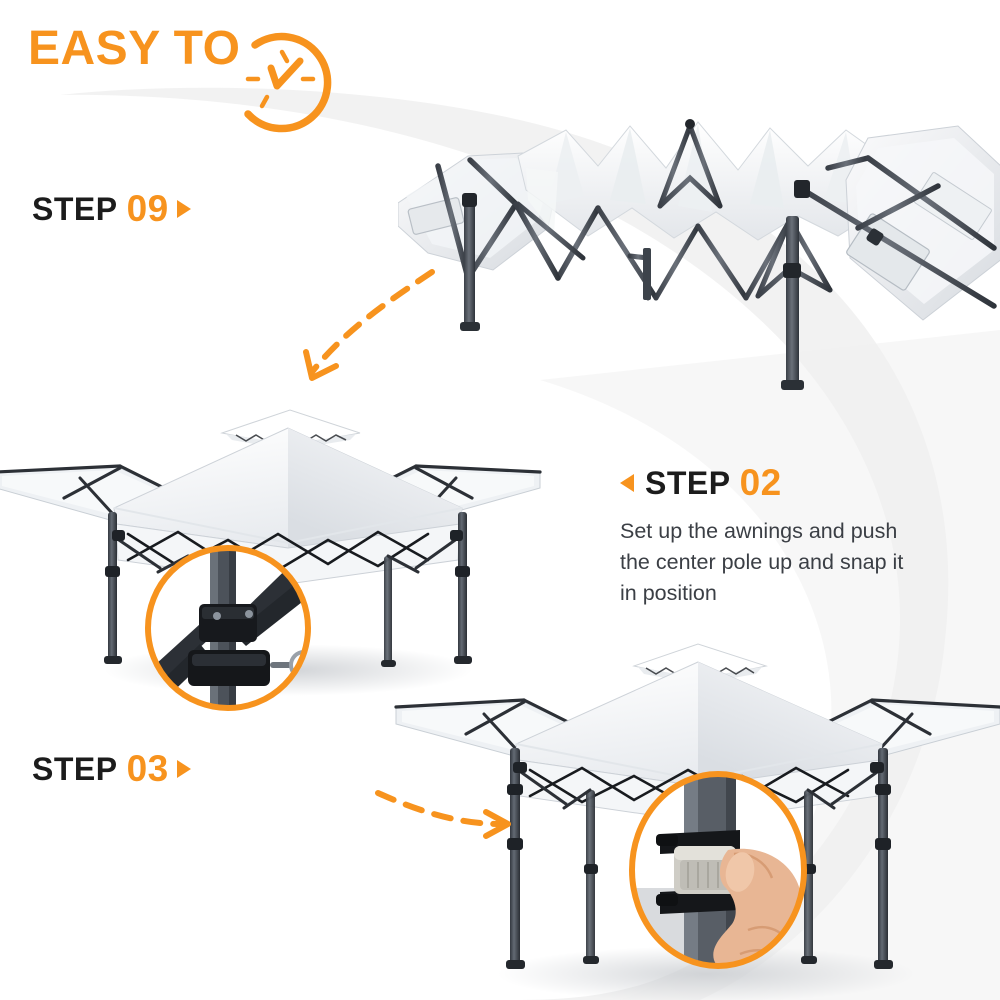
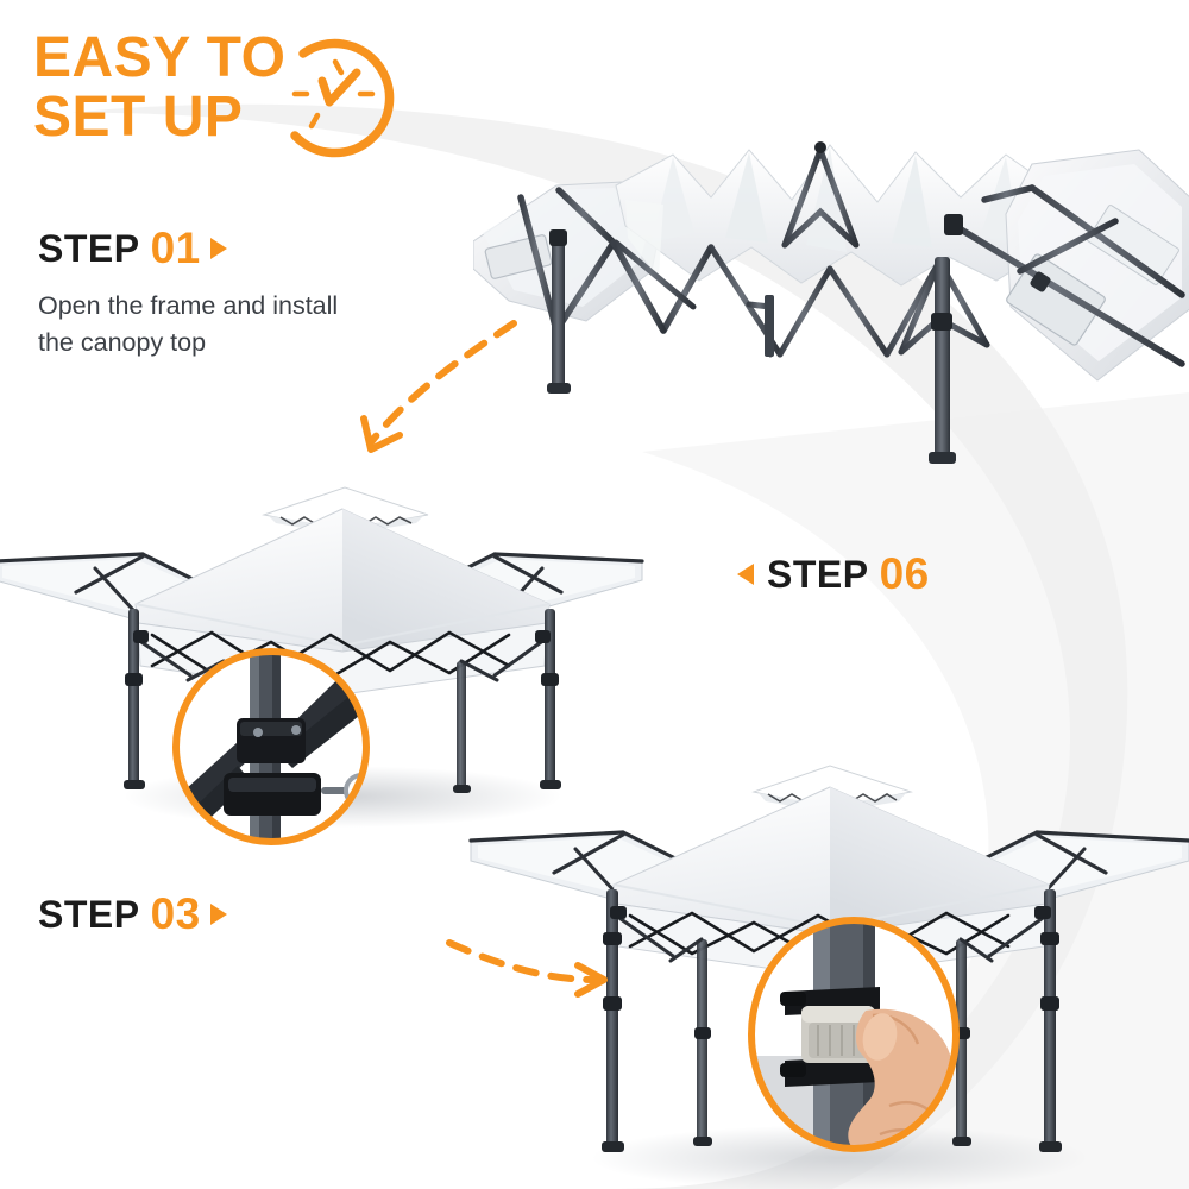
  EASY TO
+ SET UP
  STEP
- 09
+ 01
+ Open the frame and install
+ the canopy top
  STEP
- 02
+ 06
- Set up the awnings and push
- the center pole up and snap it
- in position
  STEP
  03
